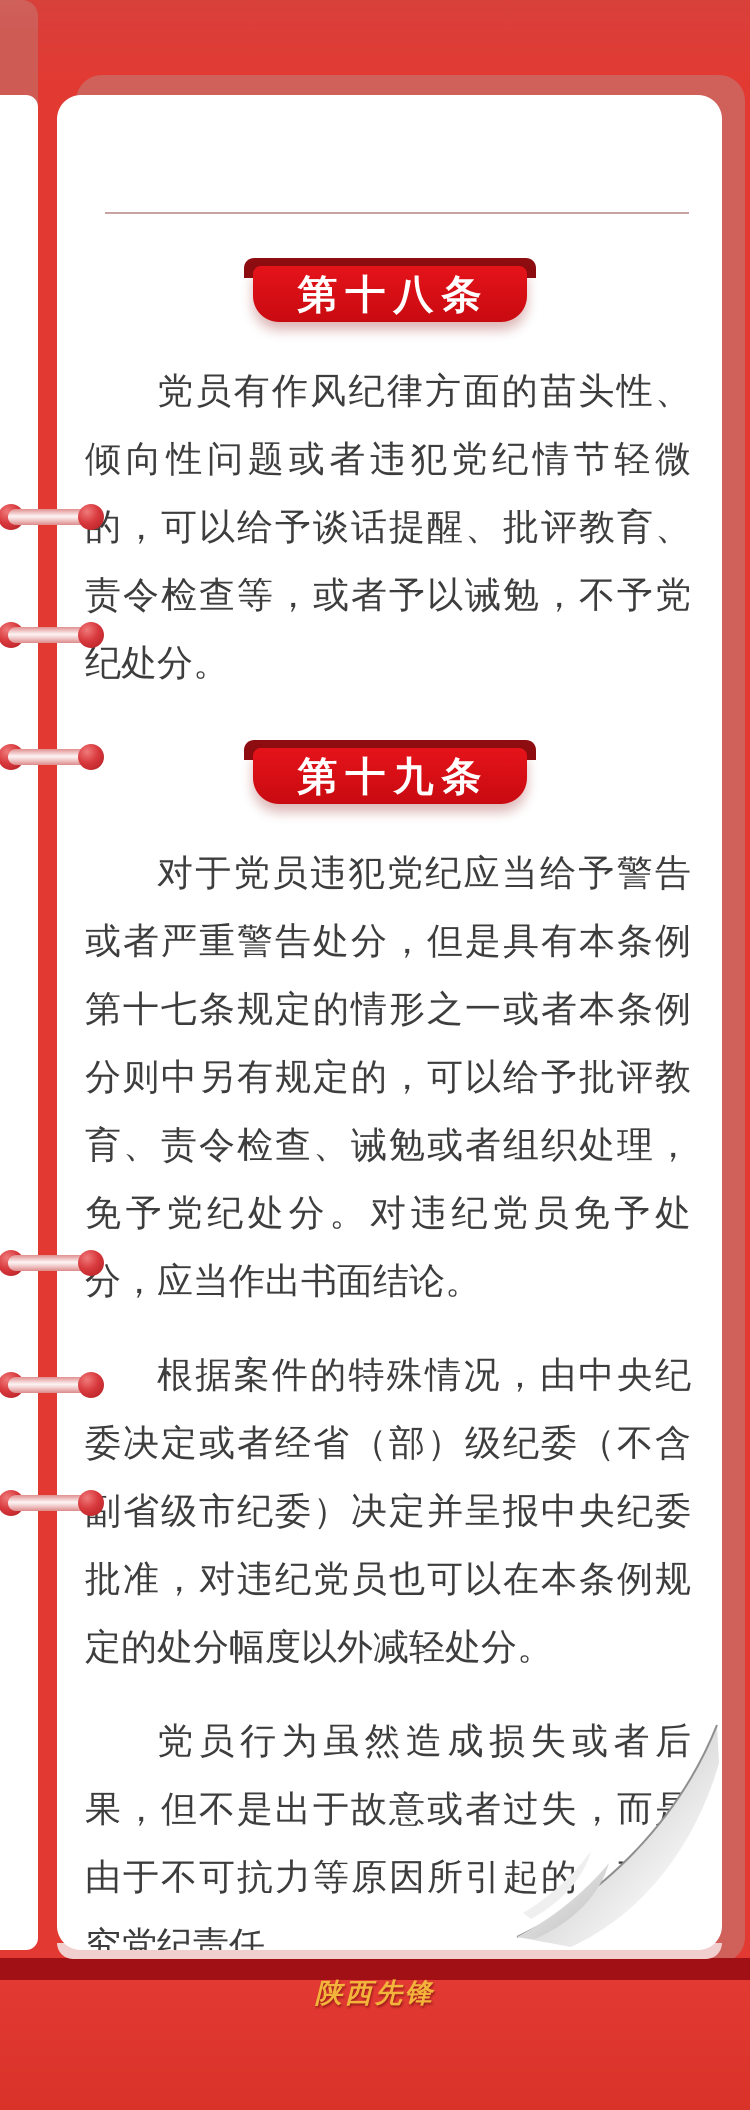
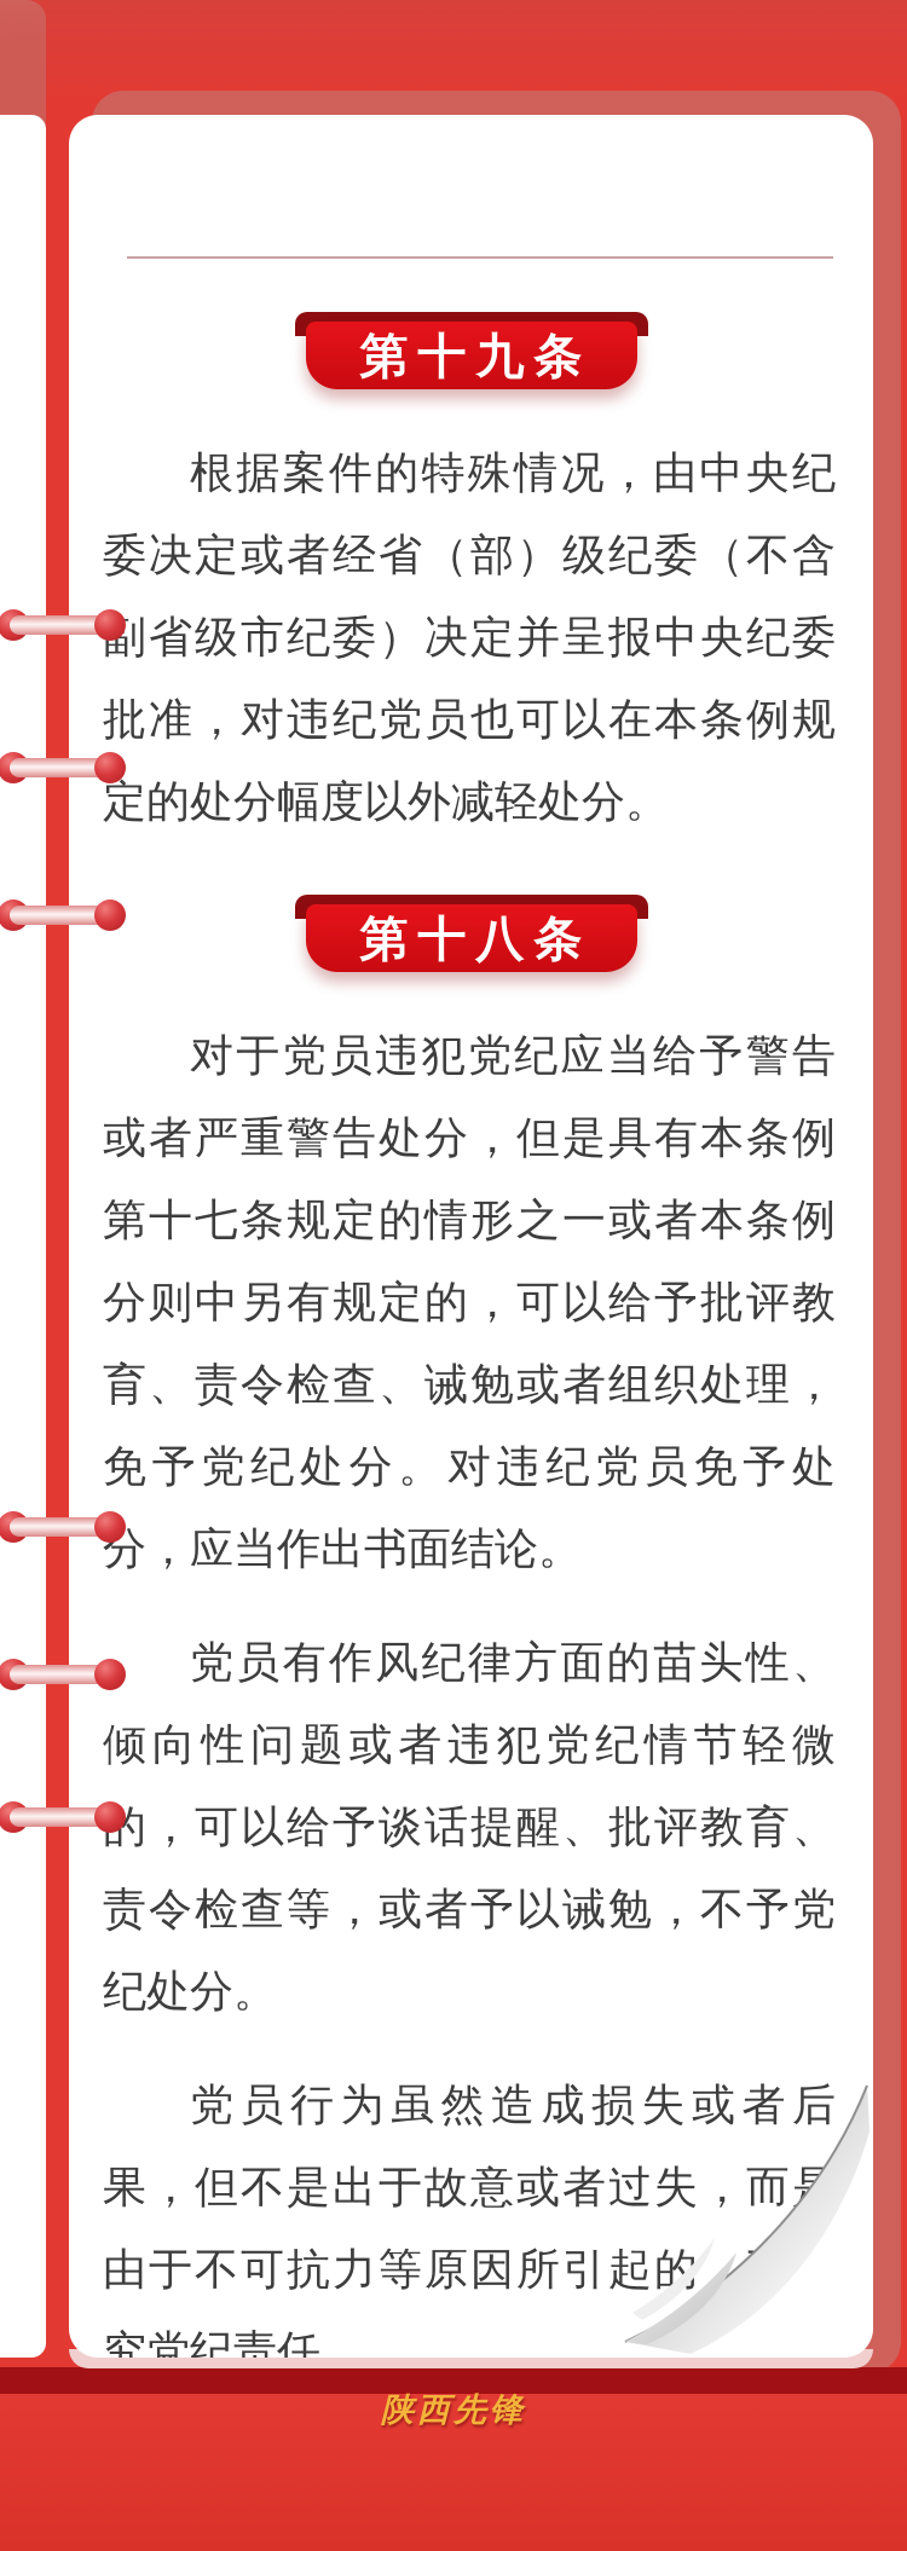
- 第十八条
+ 第十九条
- 党员有作风纪律方面的苗头性、倾向性问题或者违犯党纪情节轻微的，可以给予谈话提醒、批评教育、责令检查等，或者予以诫勉，不予党纪处分。
+ 根据案件的特殊情况，由中央纪委决定或者经省（部）级纪委（不含副省级市纪委）决定并呈报中央纪委批准，对违纪党员也可以在本条例规定的处分幅度以外减轻处分。
- 第十九条
+ 第十八条
  对于党员违犯党纪应当给予警告或者严重警告处分，但是具有本条例第十七条规定的情形之一或者本条例分则中另有规定的，可以给予批评教育、责令检查、诫勉或者组织处理，免予党纪处分。对违纪党员免予处分，应当作出书面结论。
- 根据案件的特殊情况，由中央纪委决定或者经省（部）级纪委（不含副省级市纪委）决定并呈报中央纪委批准，对违纪党员也可以在本条例规定的处分幅度以外减轻处分。
+ 党员有作风纪律方面的苗头性、倾向性问题或者违犯党纪情节轻微的，可以给予谈话提醒、批评教育、责令检查等，或者予以诫勉，不予党纪处分。
  党员行为虽然造成损失或者后果，但不是出于故意或者过失，而由于不可抗力等原因所引起的究党纪责任。
  陕西先锋
